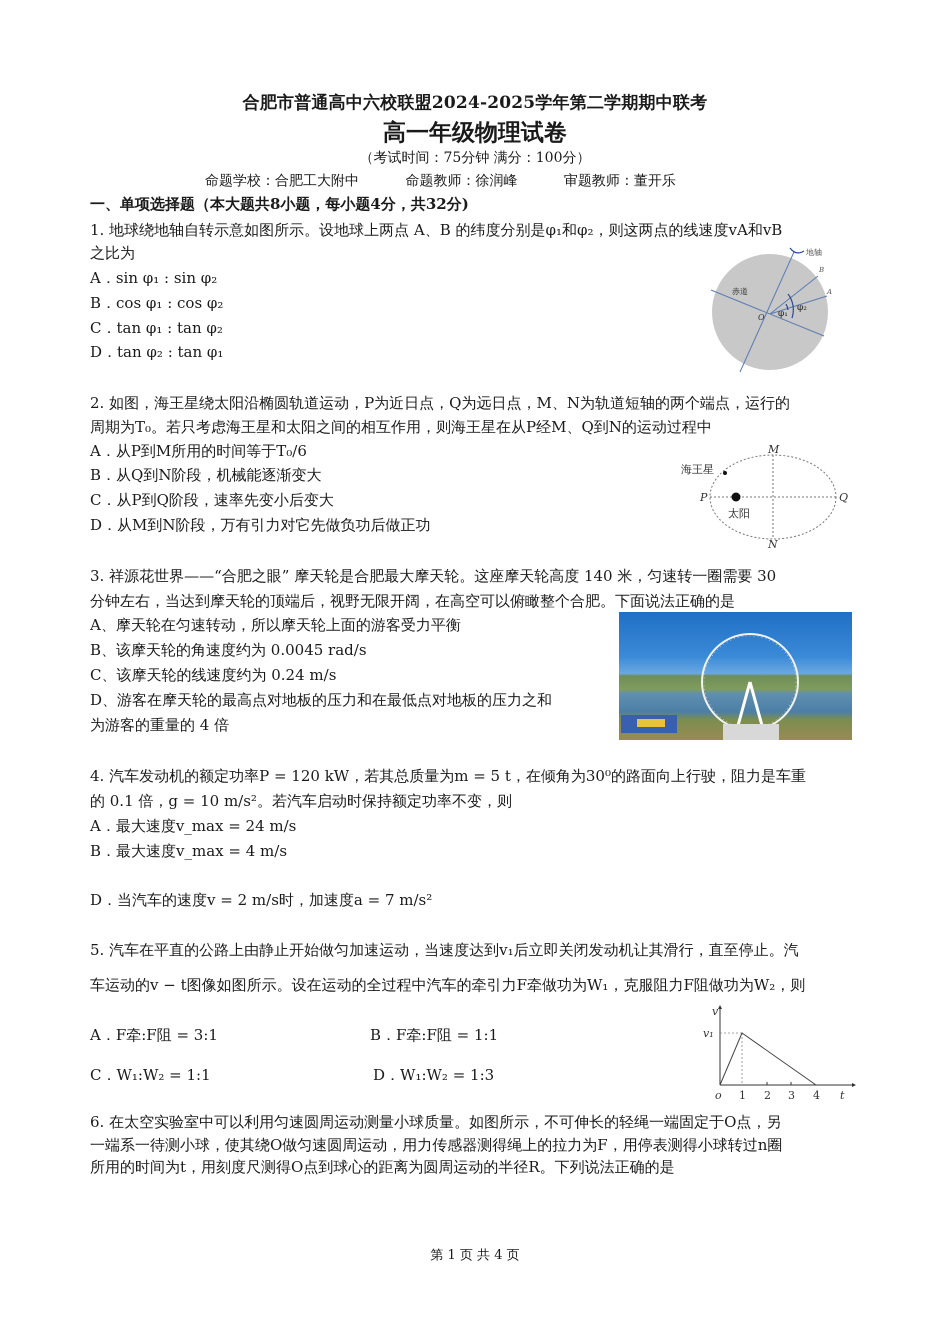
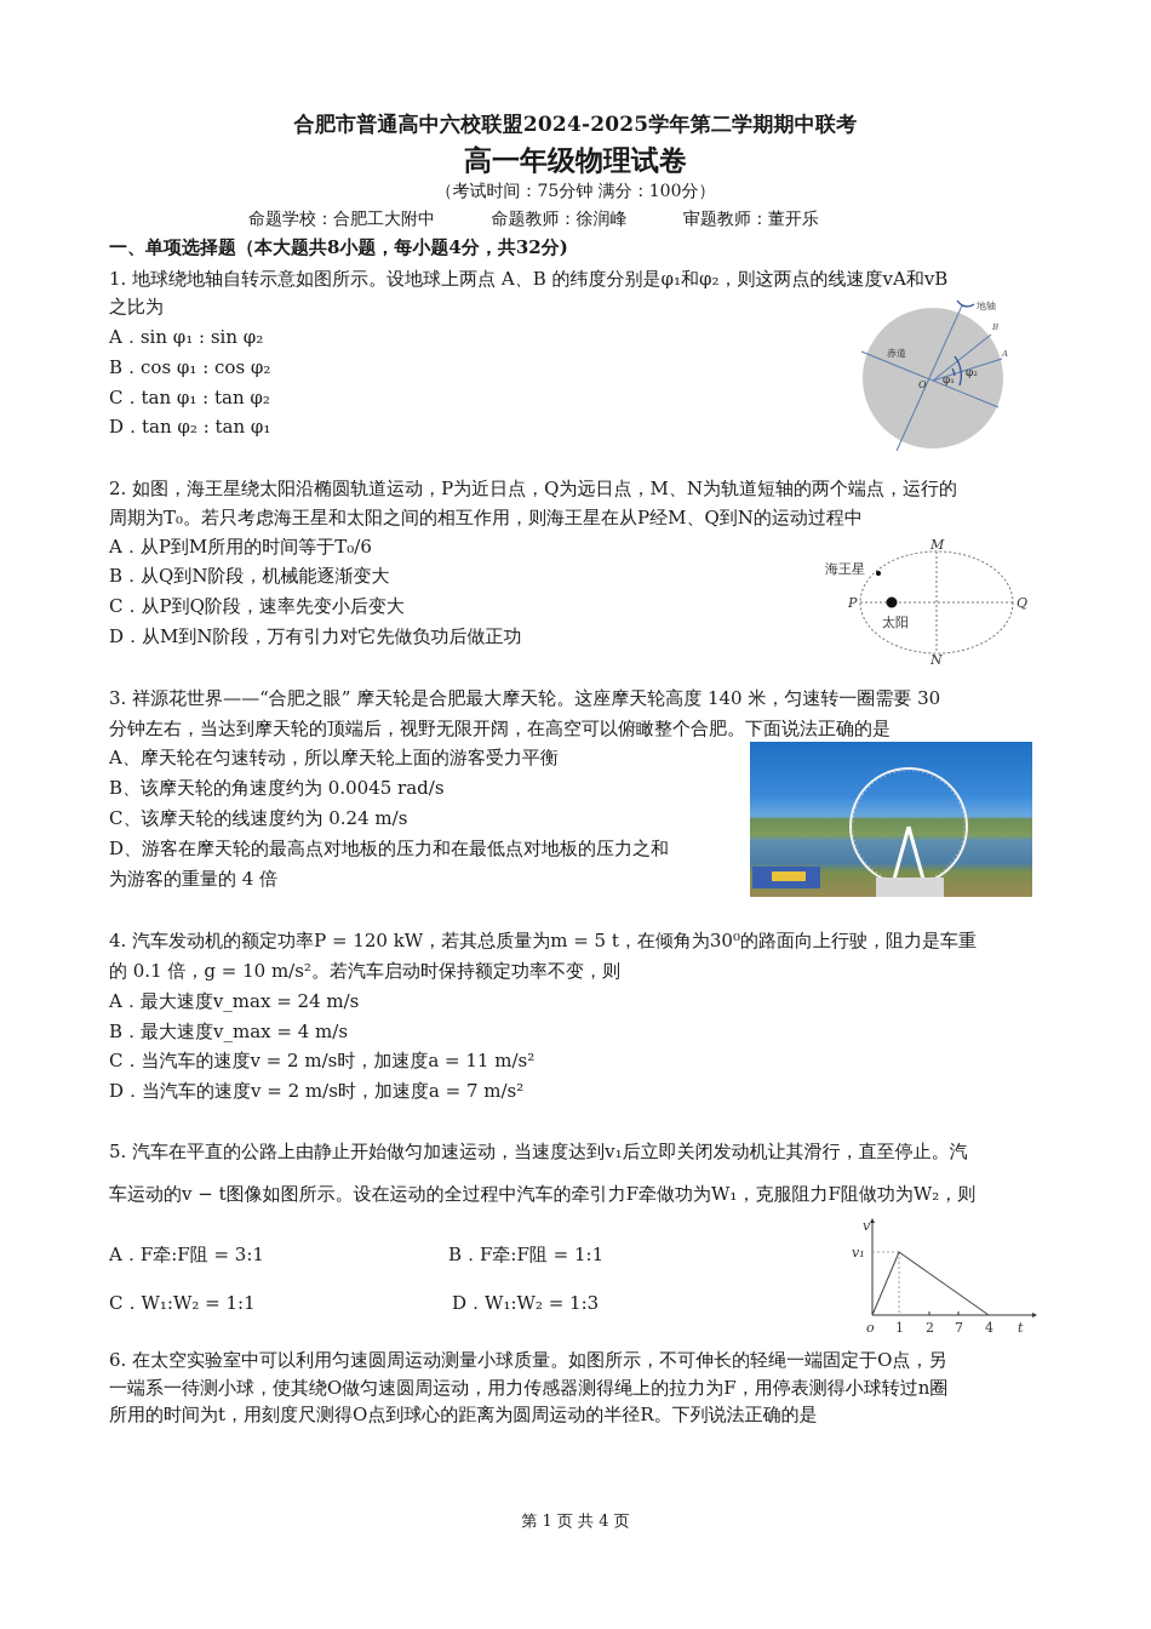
  合肥市普通高中六校联盟2024-2025学年第二学期期中联考
  高一年级物理试卷
  （考试时间：75分钟 满分：100分）
  命题学校：合肥工大附中 命题教师：徐润峰 审题教师：董开乐
  一、单项选择题（本大题共8小题，每小题4分，共32分)
  1. 地球绕地轴自转示意如图所示。设地球上两点 A、B 的纬度分别是φ₁和φ₂，则这两点的线速度vA和vB
  之比为
  A．sin φ₁ : sin φ₂
  B．cos φ₁ : cos φ₂
  C．tan φ₁ : tan φ₂
  D．tan φ₂ : tan φ₁
  地轴
  赤道
  O
  B
  A
  φ₁
  φ₂
  2. 如图，海王星绕太阳沿椭圆轨道运动，P为近日点，Q为远日点，M、N为轨道短轴的两个端点，运行的
  周期为T₀。若只考虑海王星和太阳之间的相互作用，则海王星在从P经M、Q到N的运动过程中
  A．从P到M所用的时间等于T₀/6
  B．从Q到N阶段，机械能逐渐变大
  C．从P到Q阶段，速率先变小后变大
  D．从M到N阶段，万有引力对它先做负功后做正功
  海王星
  太阳
  P
  Q
  M
  N
  3. 祥源花世界——“合肥之眼” 摩天轮是合肥最大摩天轮。这座摩天轮高度 140 米，匀速转一圈需要 30
  分钟左右，当达到摩天轮的顶端后，视野无限开阔，在高空可以俯瞰整个合肥。下面说法正确的是
  A、摩天轮在匀速转动，所以摩天轮上面的游客受力平衡
  B、该摩天轮的角速度约为 0.0045 rad/s
  C、该摩天轮的线速度约为 0.24 m/s
  D、游客在摩天轮的最高点对地板的压力和在最低点对地板的压力之和
  为游客的重量的 4 倍
  4. 汽车发动机的额定功率P = 120 kW，若其总质量为m = 5 t，在倾角为30⁰的路面向上行驶，阻力是车重
  的 0.1 倍，g = 10 m/s²。若汽车启动时保持额定功率不变，则
  A．最大速度v_max = 24 m/s
  B．最大速度v_max = 4 m/s
+ C．当汽车的速度v = 2 m/s时，加速度a = 11 m/s²
  D．当汽车的速度v = 2 m/s时，加速度a = 7 m/s²
  5. 汽车在平直的公路上由静止开始做匀加速运动，当速度达到v₁后立即关闭发动机让其滑行，直至停止。汽
  车运动的v − t图像如图所示。设在运动的全过程中汽车的牵引力F牵做功为W₁，克服阻力F阻做功为W₂，则
  A．F牵:F阻 = 3:1
  B．F牵:F阻 = 1:1
  C．W₁:W₂ = 1:1
  D．W₁:W₂ = 1:3
  v
  v₁
  o
  1
  2
- 3
+ 7
  4
  t
  6. 在太空实验室中可以利用匀速圆周运动测量小球质量。如图所示，不可伸长的轻绳一端固定于O点，另
  一端系一待测小球，使其绕O做匀速圆周运动，用力传感器测得绳上的拉力为F，用停表测得小球转过n圈
  所用的时间为t，用刻度尺测得O点到球心的距离为圆周运动的半径R。下列说法正确的是
  第 1 页 共 4 页
